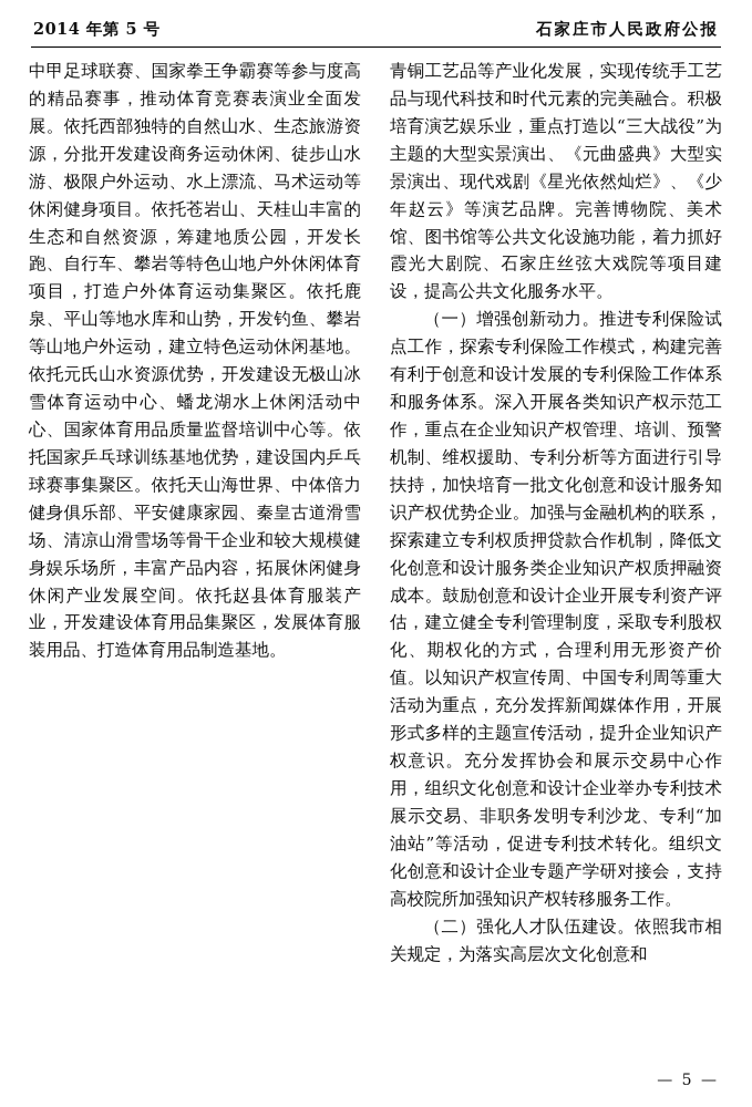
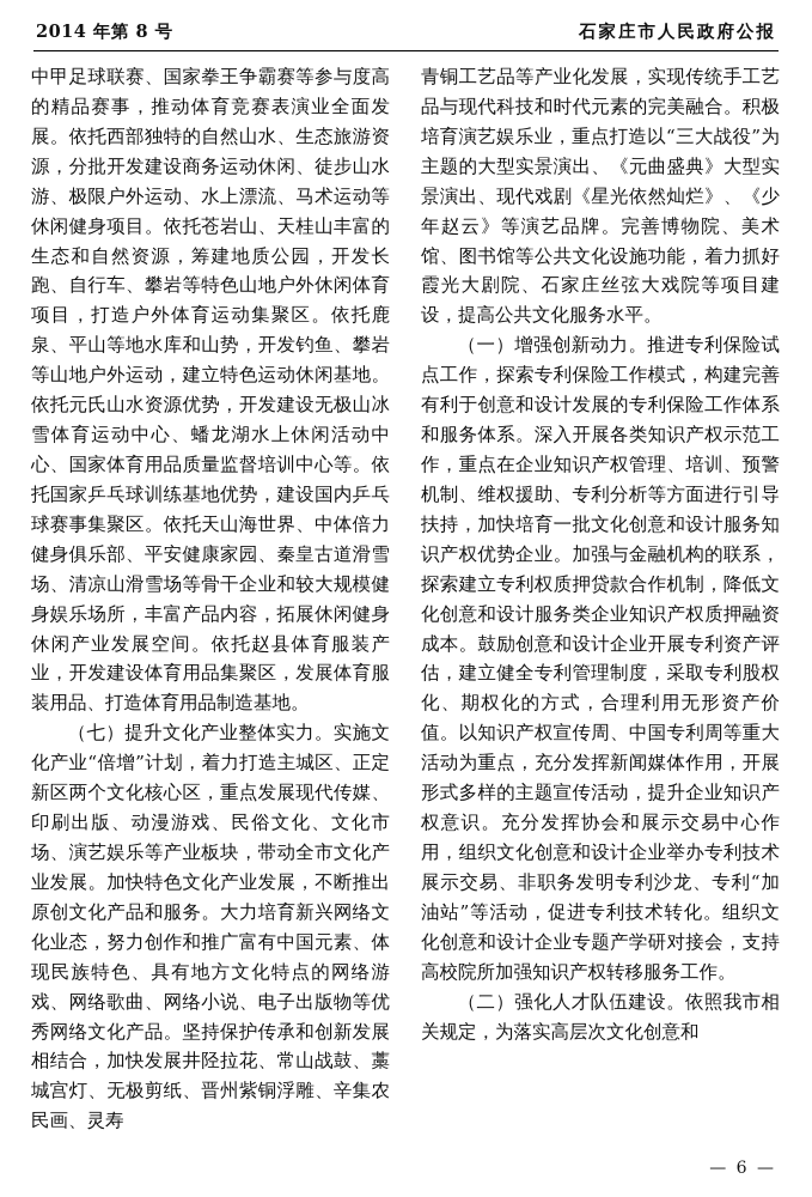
- 2014 年第 5 号
+ 2014 年第 8 号
  石家庄市人民政府公报
  中甲足球联赛、国家拳王争霸赛等参与度高的精品赛事，推动体育竞赛表演业全面发展。依托西部独特的自然山水、生态旅游资源，分批开发建设商务运动休闲、徒步山水游、极限户外运动、水上漂流、马术运动等休闲健身项目。依托苍岩山、天桂山丰富的生态和自然资源，筹建地质公园，开发长跑、自行车、攀岩等特色山地户外休闲体育项目，打造户外体育运动集聚区。依托鹿泉、平山等地水库和山势，开发钓鱼、攀岩等山地户外运动，建立特色运动休闲基地。依托元氏山水资源优势，开发建设无极山冰雪体育运动中心、蟠龙湖水上休闲活动中心、国家体育用品质量监督培训中心等。依托国家乒乓球训练基地优势，建设国内乒乓球赛事集聚区。依托天山海世界、中体倍力健身俱乐部、平安健康家园、秦皇古道滑雪场、清凉山滑雪场等骨干企业和较大规模健身娱乐场所，丰富产品内容，拓展休闲健身休闲产业发展空间。依托赵县体育服装产业，开发建设体育用品集聚区，发展体育服装用品、打造体育用品制造基地。
+ （七）提升文化产业整体实力。实施文化产业“倍增”计划，着力打造主城区、正定新区两个文化核心区，重点发展现代传媒、印刷出版、动漫游戏、民俗文化、文化市场、演艺娱乐等产业板块，带动全市文化产业发展。加快特色文化产业发展，不断推出原创文化产品和服务。大力培育新兴网络文化业态，努力创作和推广富有中国元素、体现民族特色、具有地方文化特点的网络游戏、网络歌曲、网络小说、电子出版物等优秀网络文化产品。坚持保护传承和创新发展相结合，加快发展井陉拉花、常山战鼓、藁城宫灯、无极剪纸、晋州紫铜浮雕、辛集农民画、灵寿
  青铜工艺品等产业化发展，实现传统手工艺品与现代科技和时代元素的完美融合。积极培育演艺娱乐业，重点打造以“三大战役”为主题的大型实景演出、《元曲盛典》大型实景演出、现代戏剧《星光依然灿烂》、《少年赵云》等演艺品牌。完善博物院、美术馆、图书馆等公共文化设施功能，着力抓好霞光大剧院、石家庄丝弦大戏院等项目建设，提高公共文化服务水平。
  （一）增强创新动力。推进专利保险试点工作，探索专利保险工作模式，构建完善有利于创意和设计发展的专利保险工作体系和服务体系。深入开展各类知识产权示范工作，重点在企业知识产权管理、培训、预警机制、维权援助、专利分析等方面进行引导扶持，加快培育一批文化创意和设计服务知识产权优势企业。加强与金融机构的联系，探索建立专利权质押贷款合作机制，降低文化创意和设计服务类企业知识产权质押融资成本。鼓励创意和设计企业开展专利资产评估，建立健全专利管理制度，采取专利股权化、期权化的方式，合理利用无形资产价值。以知识产权宣传周、中国专利周等重大活动为重点，充分发挥新闻媒体作用，开展形式多样的主题宣传活动，提升企业知识产权意识。充分发挥协会和展示交易中心作用，组织文化创意和设计企业举办专利技术展示交易、非职务发明专利沙龙、专利“加油站”等活动，促进专利技术转化。组织文化创意和设计企业专题产学研对接会，支持高校院所加强知识产权转移服务工作。
  （二）强化人才队伍建设。依照我市相关规定，为落实高层次文化创意和
- — 5 —
+ — 6 —
